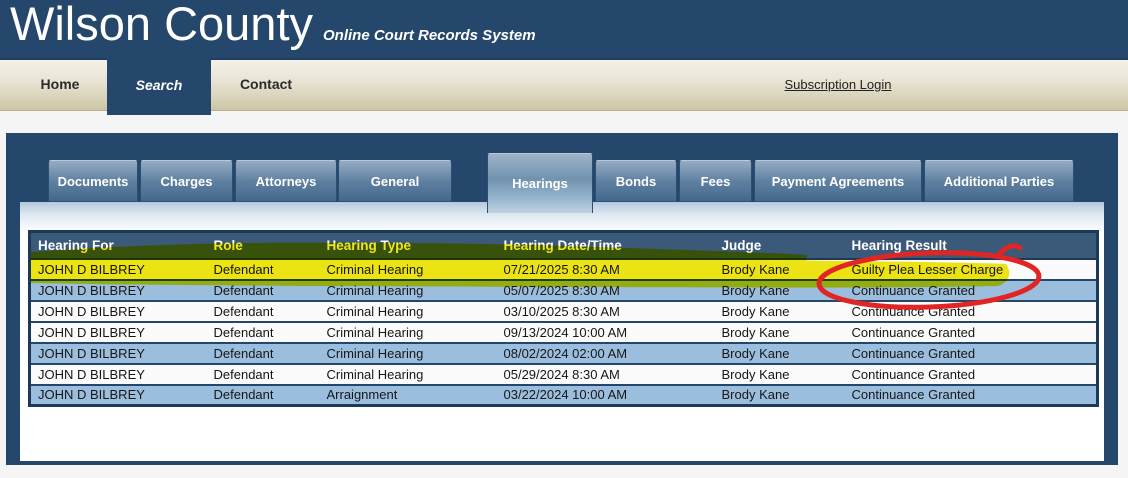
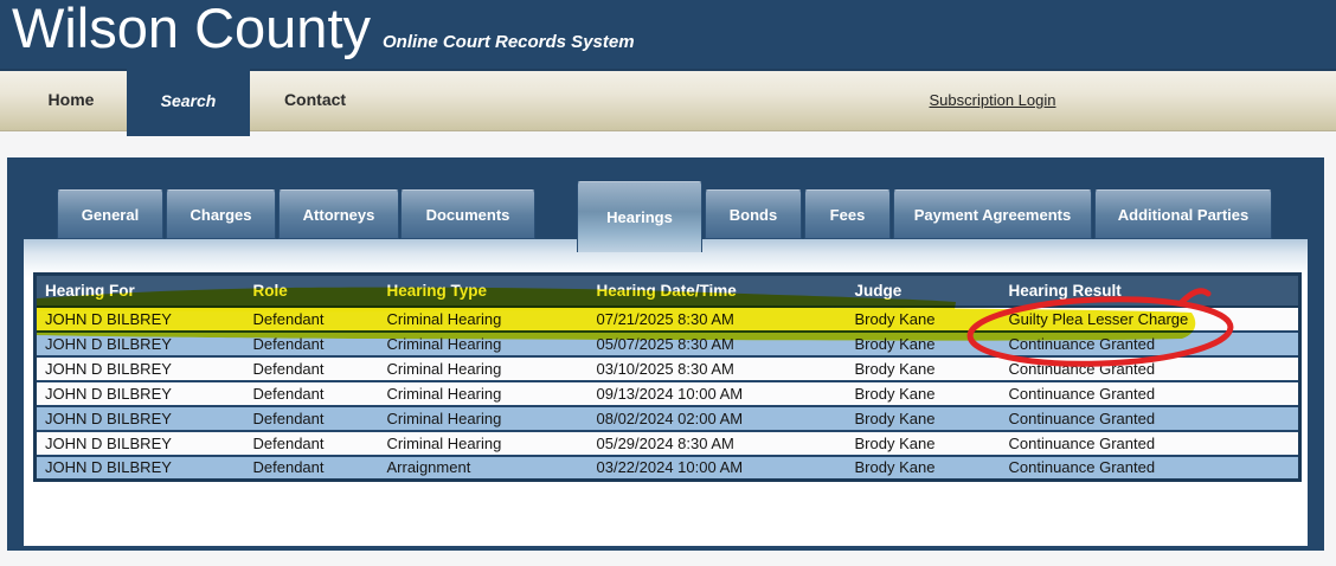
  Wilson County
  Online Court Records System
  Home
  Search
  Contact
  Subscription Login
- Documents
+ General
  Charges
  Attorneys
- General
+ Documents
  Hearings
  Bonds
  Fees
  Payment Agreements
  Additional Parties
  JOHN D BILBREY	Defendant	Criminal Hearing	05/07/2025 8:30 AM	Brody Kane	Continuance Granted
  JOHN D BILBREY	Defendant	Criminal Hearing	03/10/2025 8:30 AM	Brody Kane	Continuance Granted
  JOHN D BILBREY	Defendant	Criminal Hearing	09/13/2024 10:00 AM	Brody Kane	Continuance Granted
  JOHN D BILBREY	Defendant	Criminal Hearing	08/02/2024 02:00 AM	Brody Kane	Continuance Granted
  JOHN D BILBREY	Defendant	Criminal Hearing	05/29/2024 8:30 AM	Brody Kane	Continuance Granted
  JOHN D BILBREY	Defendant	Arraignment	03/22/2024 10:00 AM	Brody Kane	Continuance Granted
